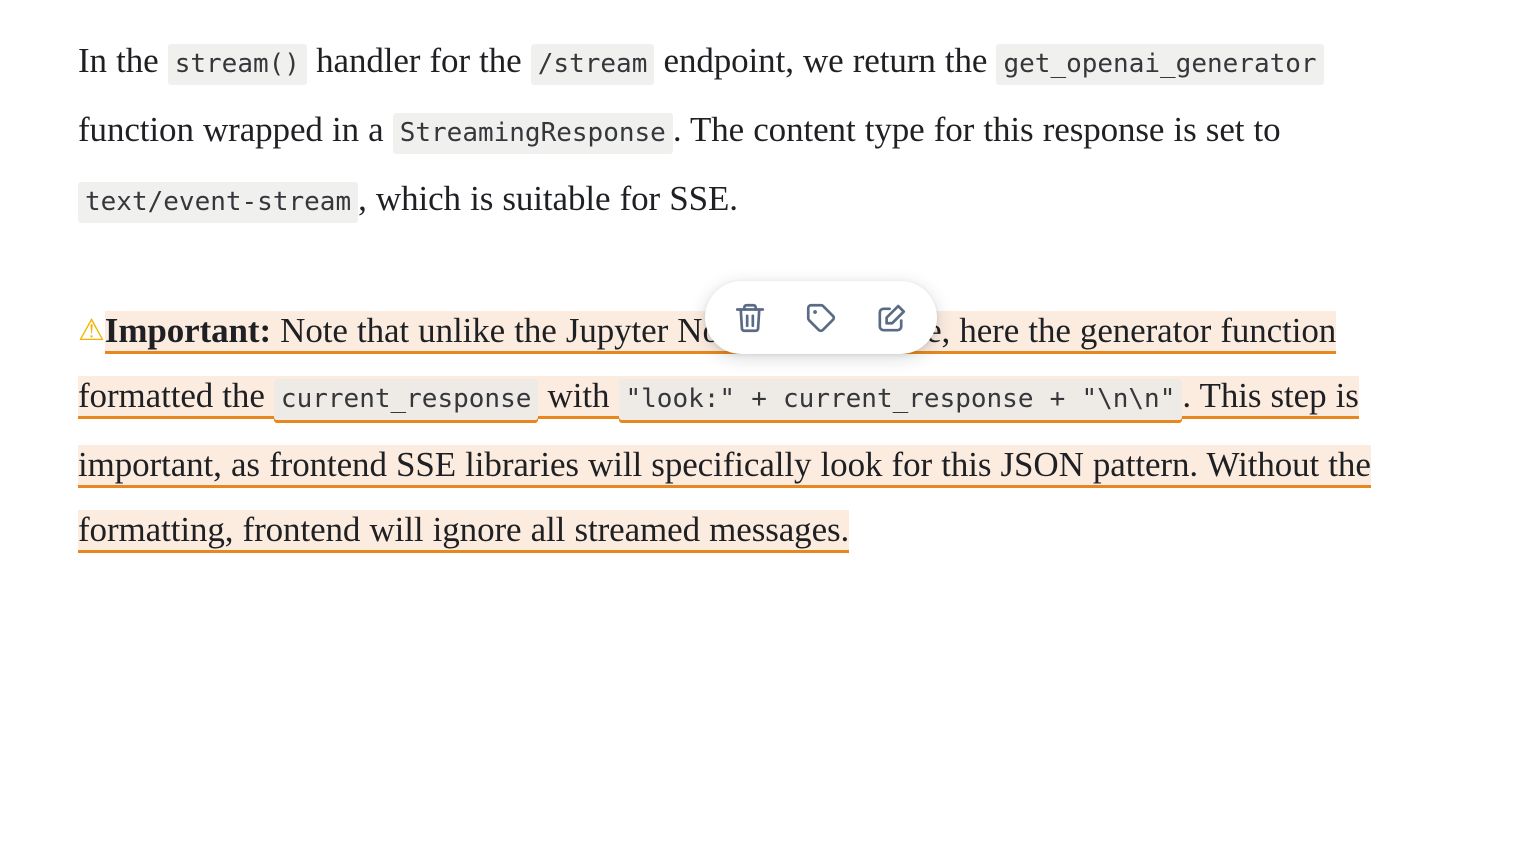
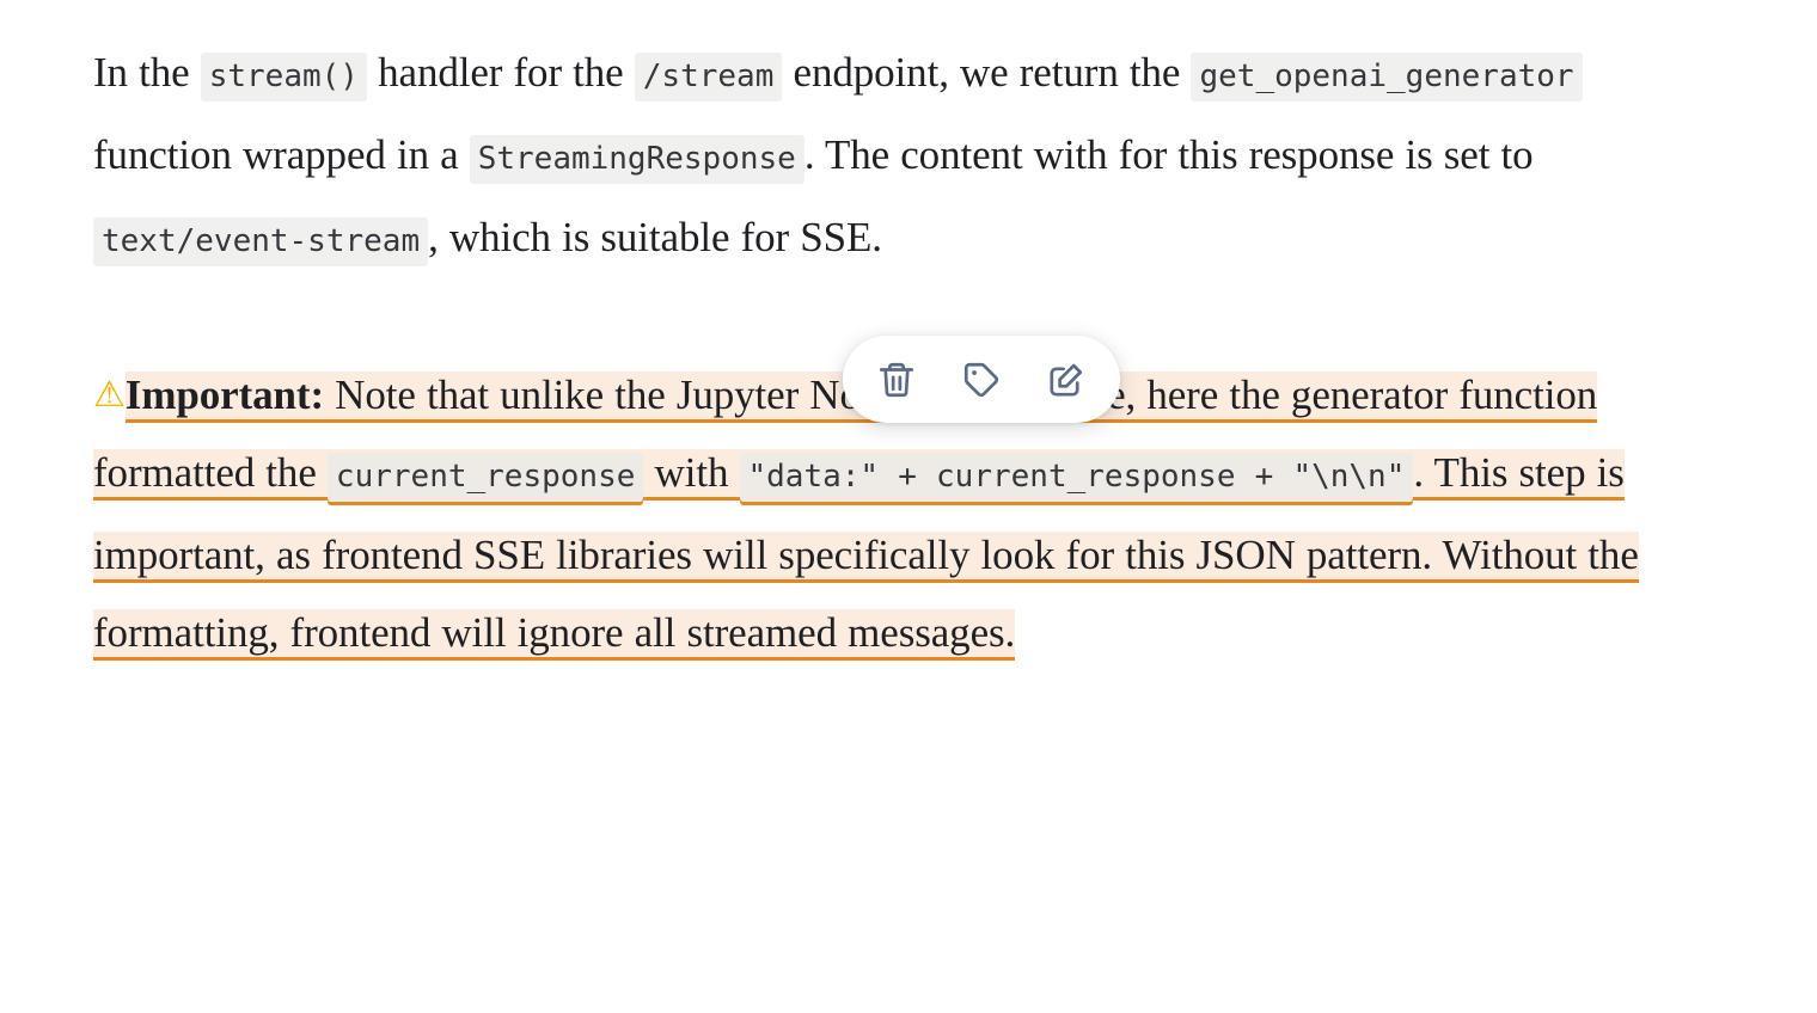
- In the stream() handler for the /stream endpoint, we return the get_openai_generator function wrapped in a StreamingResponse . The content type for this response is set to text/event-stream , which is suitable for SSE.
+ In the stream() handler for the /stream endpoint, we return the get_openai_generator function wrapped in a StreamingResponse . The content with for this response is set to text/event-stream , which is suitable for SSE.
- ⚠Important: Note that unlike the Jupyter N, here the generator function formatted the current_response with "look:" + current_response + "\n\n" . This step is important, as frontend SSE libraries will specifically look for this JSON pattern. Without the formatting, frontend will ignore all streamed messages.
+ ⚠Important: Note that unlike the Jupyter N, here the generator function formatted the current_response with "data:" + current_response + "\n\n" . This step is important, as frontend SSE libraries will specifically look for this JSON pattern. Without the formatting, frontend will ignore all streamed messages.
